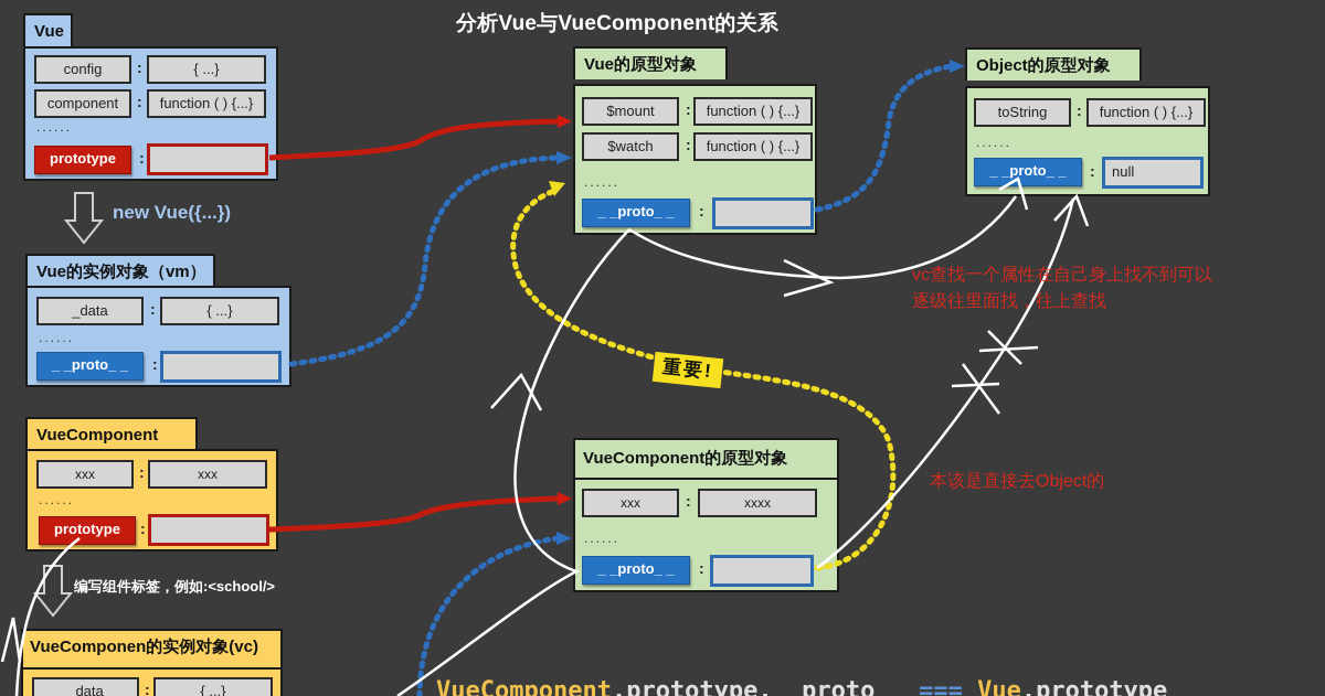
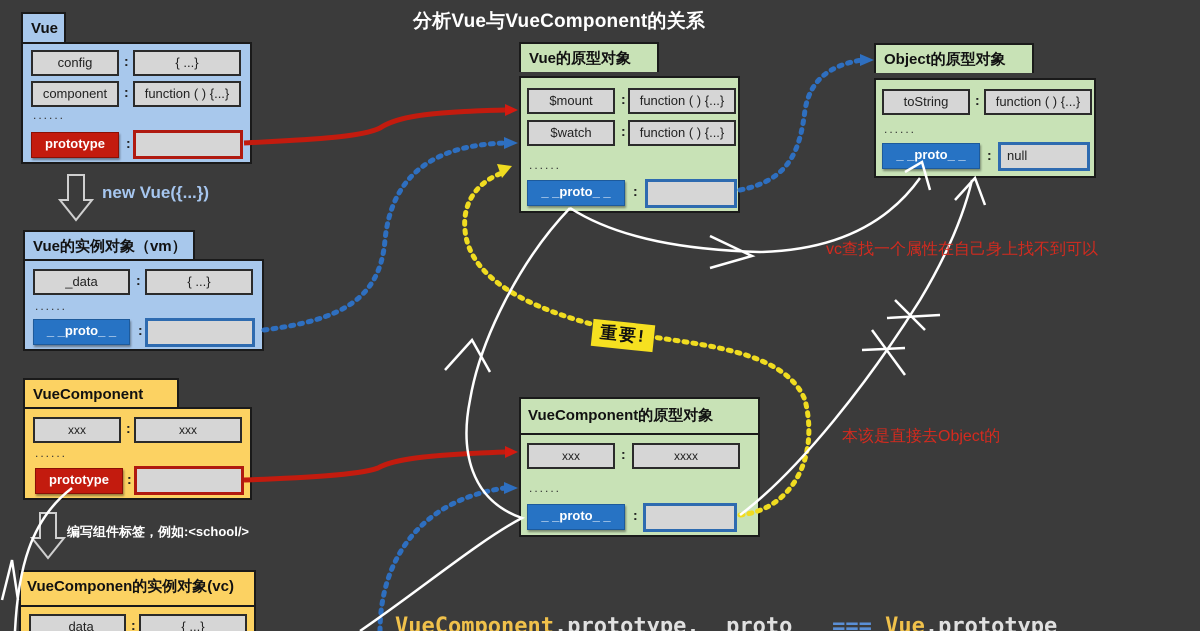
  分析Vue与VueComponent的关系
  Vue
  config
  :
  { ...}
  component
  :
  function ( ) {...}
  ......
  prototype
  :
  new Vue({...})
  Vue的实例对象（vm）
  _data
  :
  { ...}
  ......
  _ _proto_ _
  :
  VueComponent
  xxx
  :
  xxx
  ......
  prototype
  :
  编写组件标签，例如:<school/>
  VueComponen的实例对象(vc)
  _data
  :
  { ...}
  Vue的原型对象
  $mount
  :
  function ( ) {...}
  $watch
  :
  function ( ) {...}
  ......
  _ _proto_ _
  :
  Object的原型对象
  toString
  :
  function ( ) {...}
  ......
  _ _proto_ _
  :
  null
  VueComponent的原型对象
  xxx
  :
  xxxx
  ......
  _ _proto_ _
  :
  vc查找一个属性在自己身上找不到可以
- 逐级往里面找，往上查找
  本该是直接去Object的
  VueComponent.prototype.__proto__ === Vue.prototype
